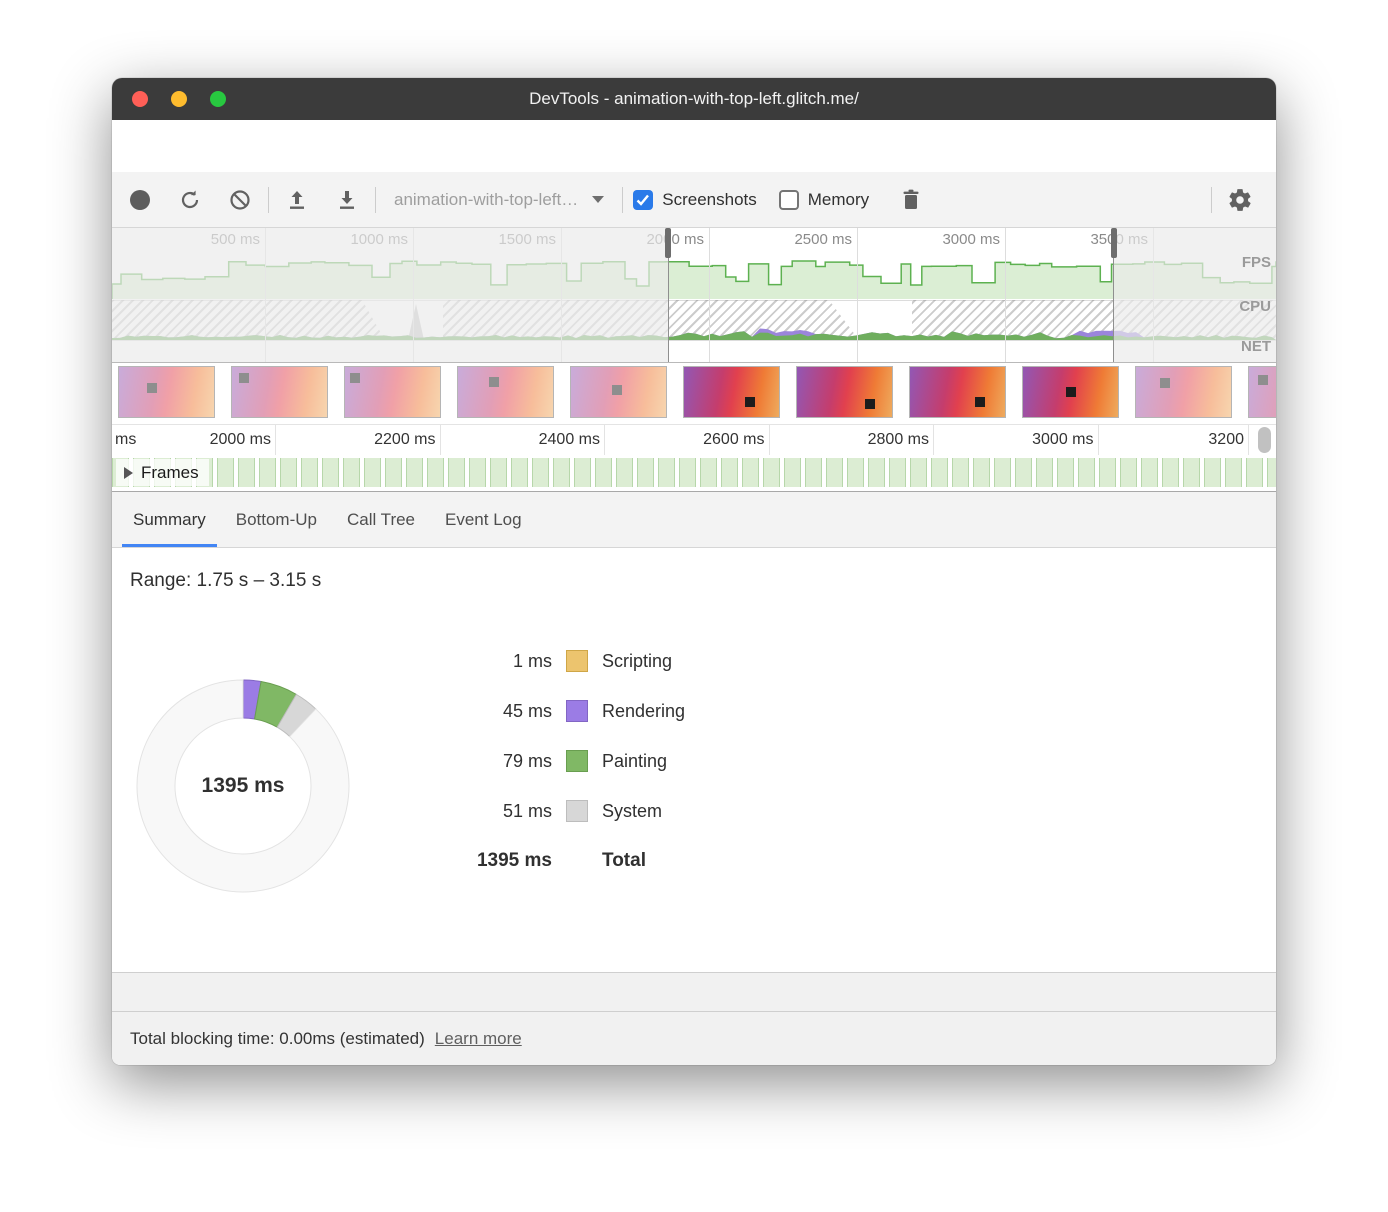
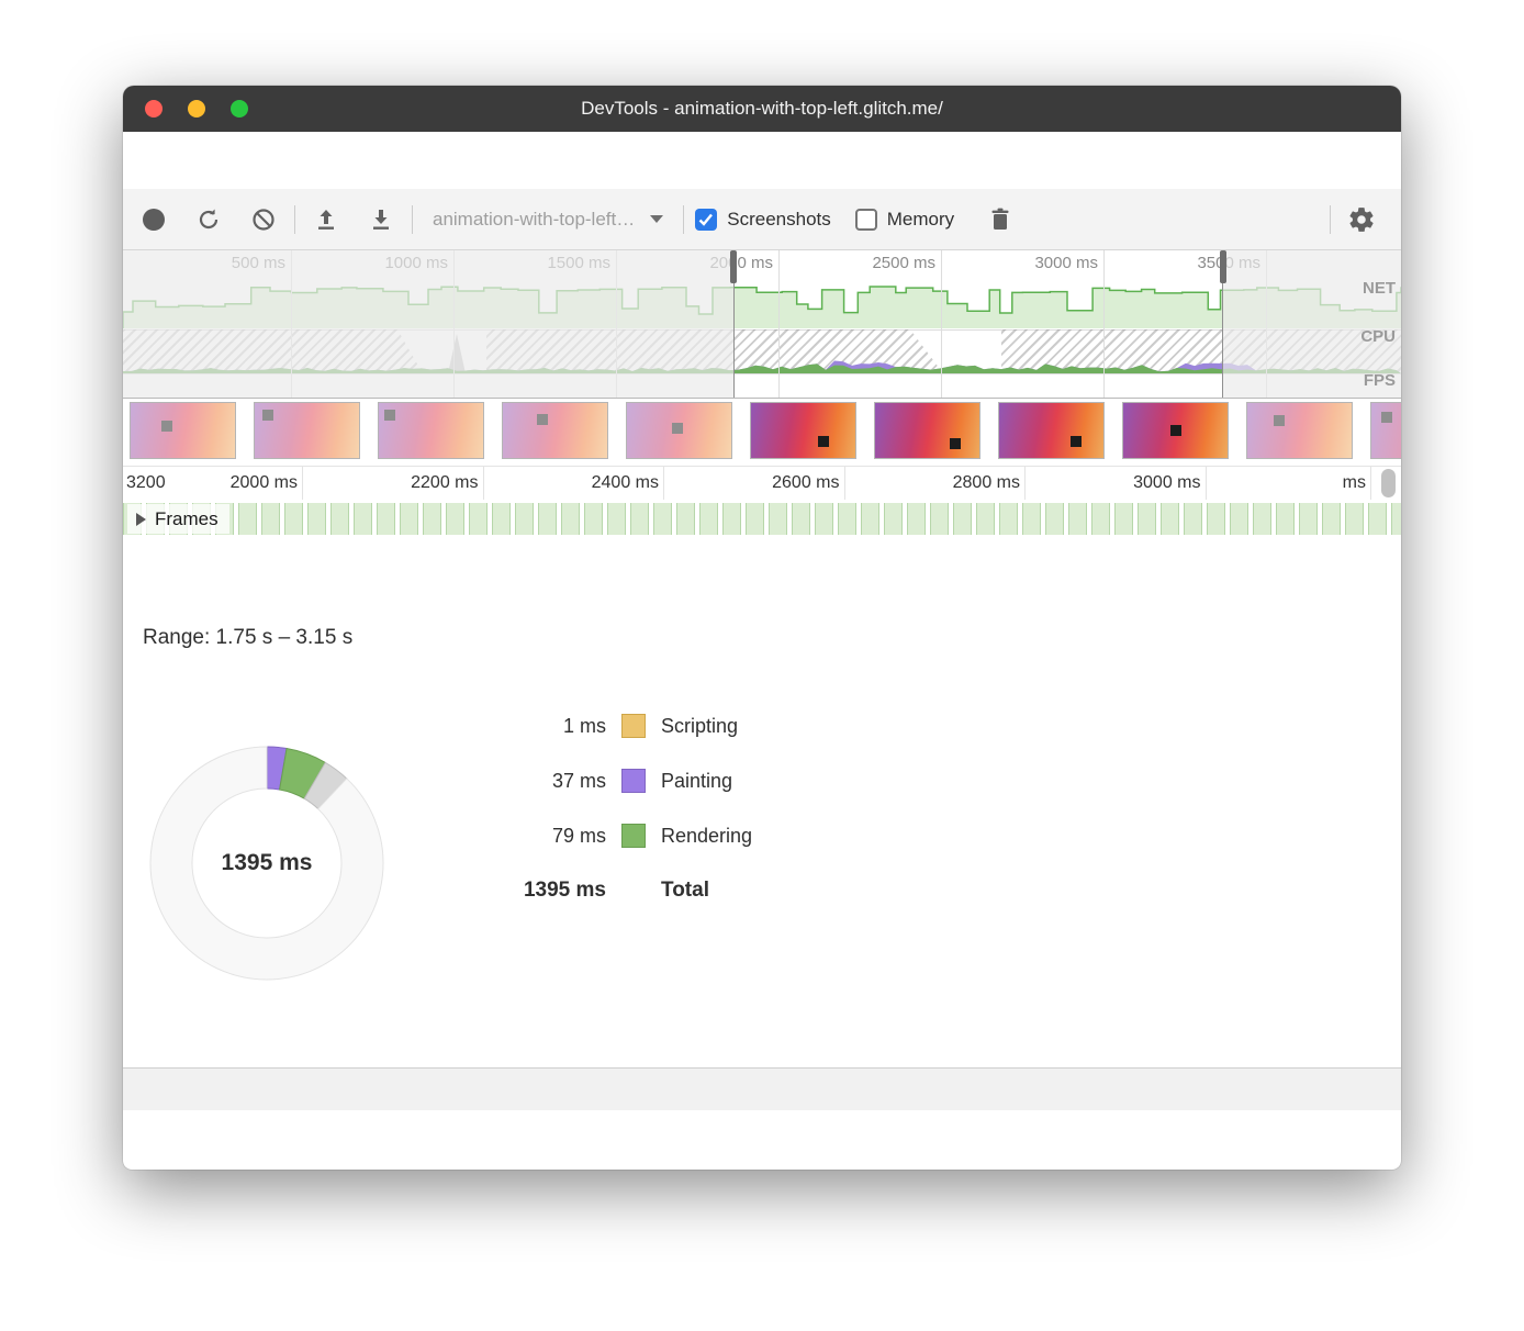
  DevTools - animation-with-top-left.glitch.me/
  animation-with-top-left…
  Screenshots
  Memory
  500 ms
  1000 ms
  1500 ms
  200 ms
  2500 ms
  3000 ms
  350 ms
- FPS
+ NET
  CPU
- NET
+ FPS
- ms
+ 3200
  2000 ms
  2200 ms
  2400 ms
  2600 ms
  2800 ms
  3000 ms
- 3200
+ ms
  Frames
- Summary
- Bottom-Up
- Call Tree
- Event Log
  Range: 1.75 s – 3.15 s
  1395 ms
  1 ms
  Scripting
- 45 ms
+ 37 ms
- Rendering
+ Painting
  79 ms
- Painting
+ Rendering
- 51 ms
- System
  1395 ms
  Total
- Total blocking time: 0.00ms (estimated)
- Learn more
